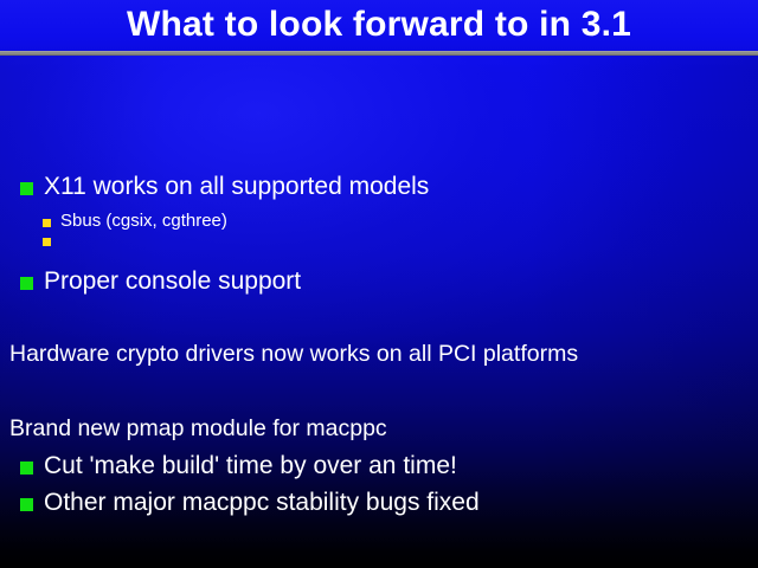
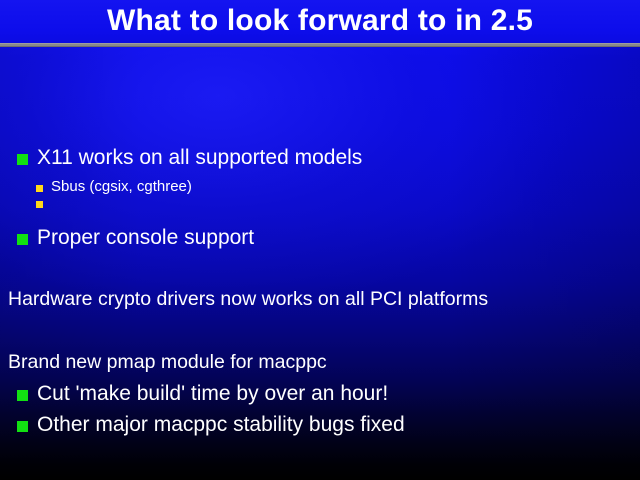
- What to look forward to in 3.1
+ What to look forward to in 2.5
  X11 works on all supported models
  Sbus (cgsix, cgthree)
  Proper console support
  Hardware crypto drivers now works on all PCI platforms
  Brand new pmap module for macppc
- Cut 'make build' time by over an time!
+ Cut 'make build' time by over an hour!
  Other major macppc stability bugs fixed
